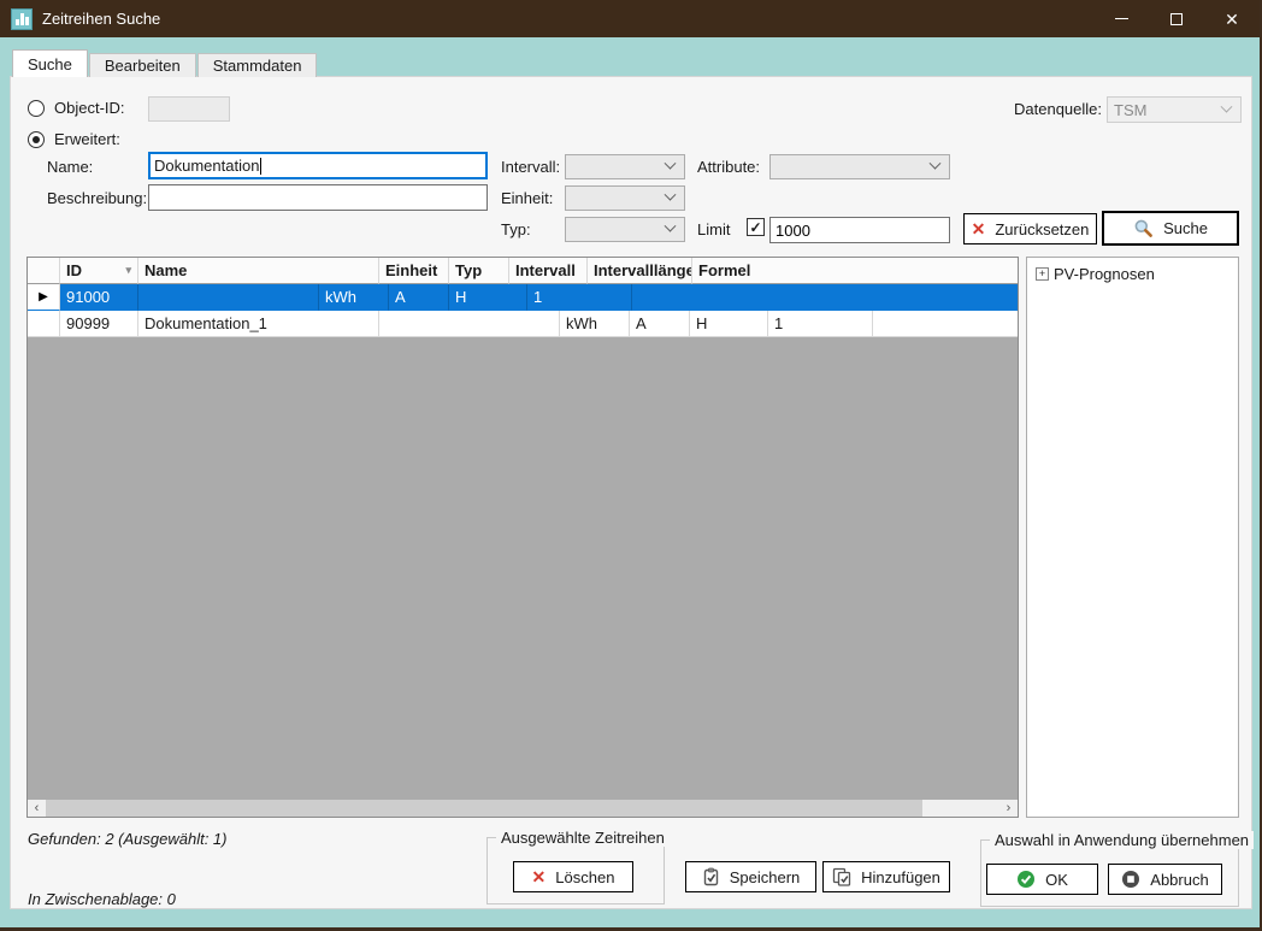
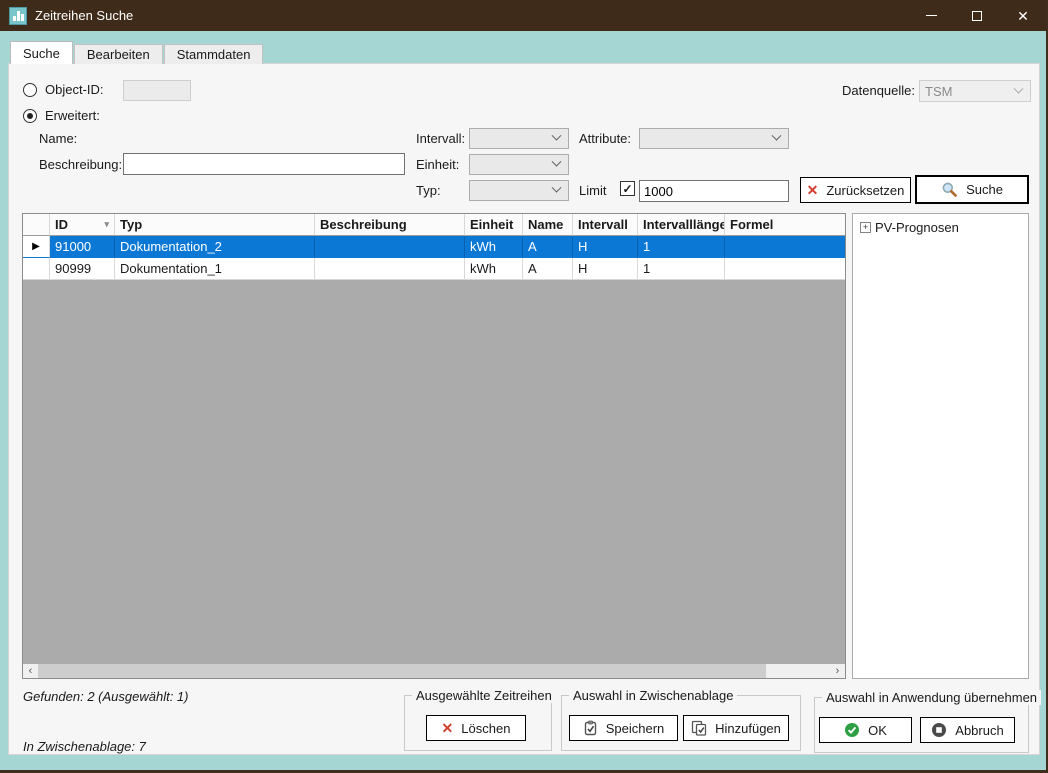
  Zeitreihen Suche
  ✕
  Suche
  Bearbeiten
  Stammdaten
  Object-ID:
  Datenquelle:
  TSM
  Erweitert:
  Name:
- Dokumentation
  Beschreibung:
  Intervall:
  Attribute:
  Einheit:
  Typ:
  Limit
  ✓
  1000
  ✕
  Zurücksetzen
  Suche
  ID
  ▾
- Name
+ Typ
+ Beschreibung
  Einheit
- Typ
+ Name
  Intervall
  Intervalllänge
  Formel
  ▶
  91000
+ Dokumentation_2
  kWh
  A
  H
  1
  90999
  Dokumentation_1
  kWh
  A
  H
  1
  ‹
  ›
  +
  PV-Prognosen
  Gefunden: 2 (Ausgewählt: 1)
- In Zwischenablage: 0
+ In Zwischenablage: 7
  Ausgewählte Zeitreihen
  ✕
  Löschen
+ Auswahl in Zwischenablage
  Speichern
  Hinzufügen
  Auswahl in Anwendung übernehmen
  OK
  Abbruch
